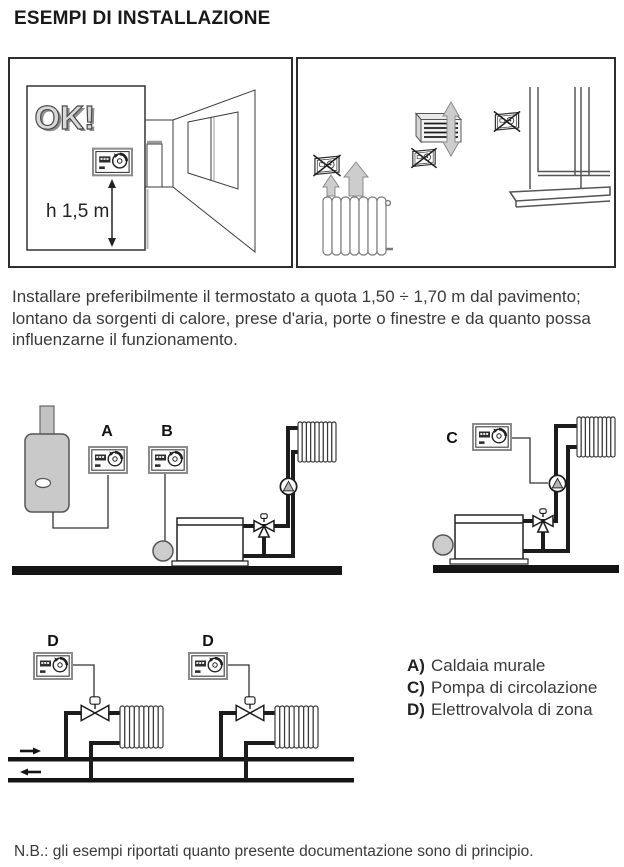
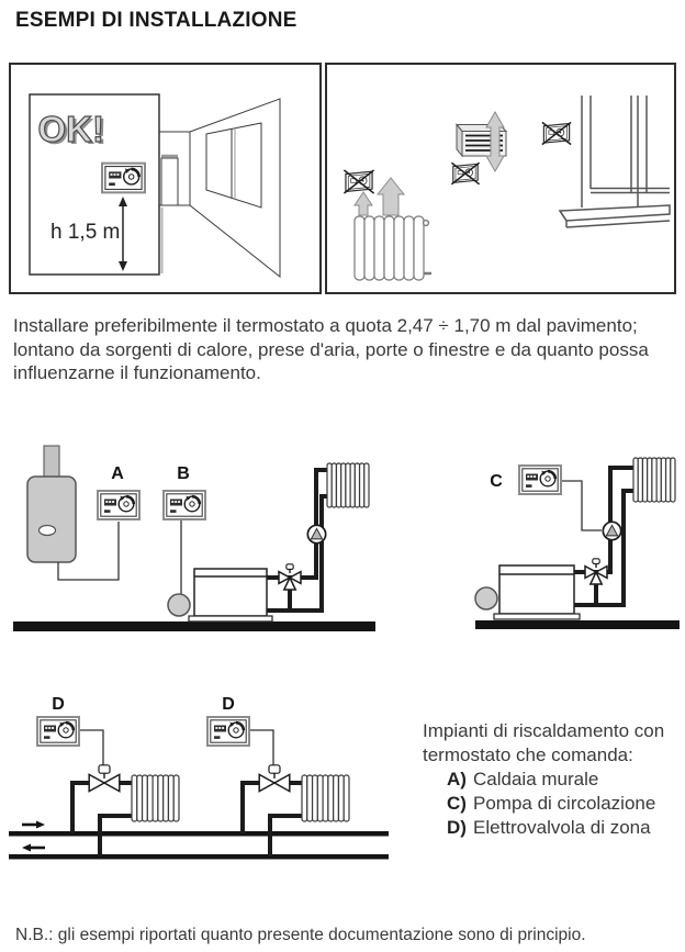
  ESEMPI DI INSTALLAZIONE
  OK!
  h 1,5 m
- Installare preferibilmente il termostato a quota 1,50 ÷ 1,70 m dal pavimento; lontano da sorgenti di calore, prese d'aria, porte o finestre e da quanto possa influenzarne il funzionamento.
+ Installare preferibilmente il termostato a quota 2,47 ÷ 1,70 m dal pavimento; lontano da sorgenti di calore, prese d'aria, porte o finestre e da quanto possa influenzarne il funzionamento.
  A
  B
  C
  D
  D
+ Impianti di riscaldamento con termostato che comanda:
  A) Caldaia murale
  C) Pompa di circolazione
  D) Elettrovalvola di zona
  N.B.: gli esempi riportati quanto presente documentazione sono di principio.
